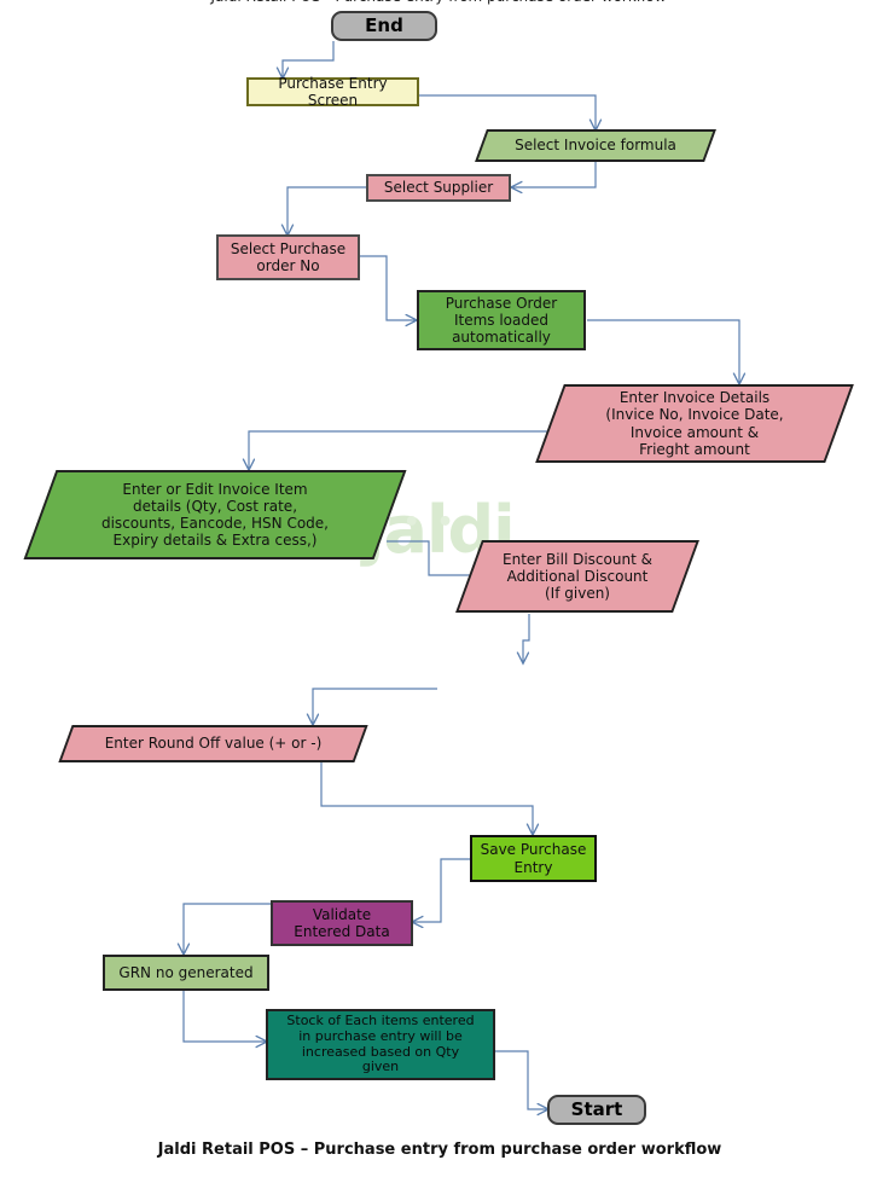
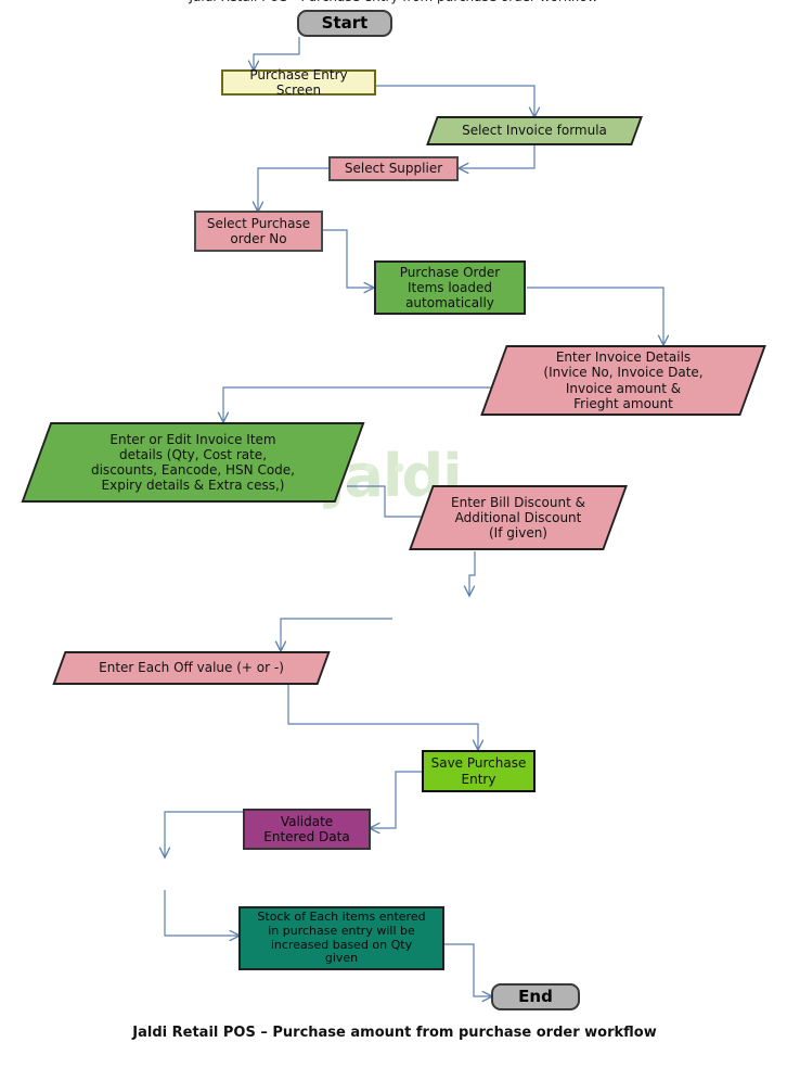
  aldi
- End
+ Start
  Purchase Entry Screen
  Select Invoice formula
  Select Supplier
  Select Purchase
  order No
  Purchase Order
  Items loaded
  automatically
  Enter Invoice Details
  (Invice No, Invoice Date,
  Invoice amount &
  Frieght amount
  Enter or Edit Invoice Item
  details (Qty, Cost rate,
  discounts, Eancode, HSN Code,
  Expiry details & Extra cess,)
  Enter Bill Discount &
  Additional Discount
  (If given)
- Enter Round Off value (+ or -)
+ Enter Each Off value (+ or -)
  Save Purchase
  Entry
  Validate
  Entered Data
- GRN no generated
  Stock of Each items entered
  in purchase entry will be
  increased based on Qty
  given
- Start
+ End
- Jaldi Retail POS – Purchase entry from purchase order workflow
+ Jaldi Retail POS – Purchase amount from purchase order workflow
